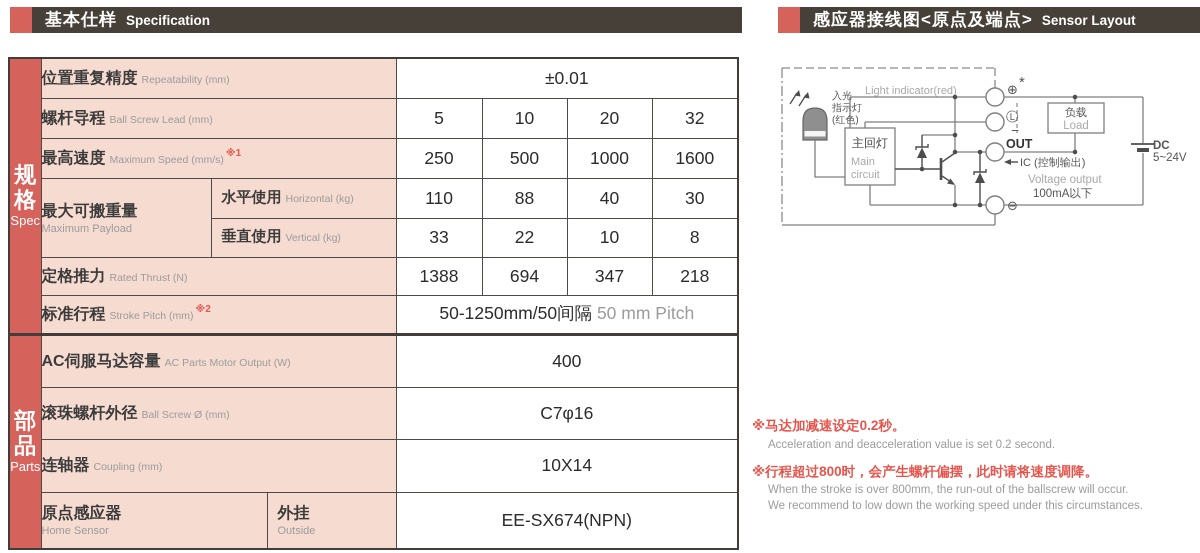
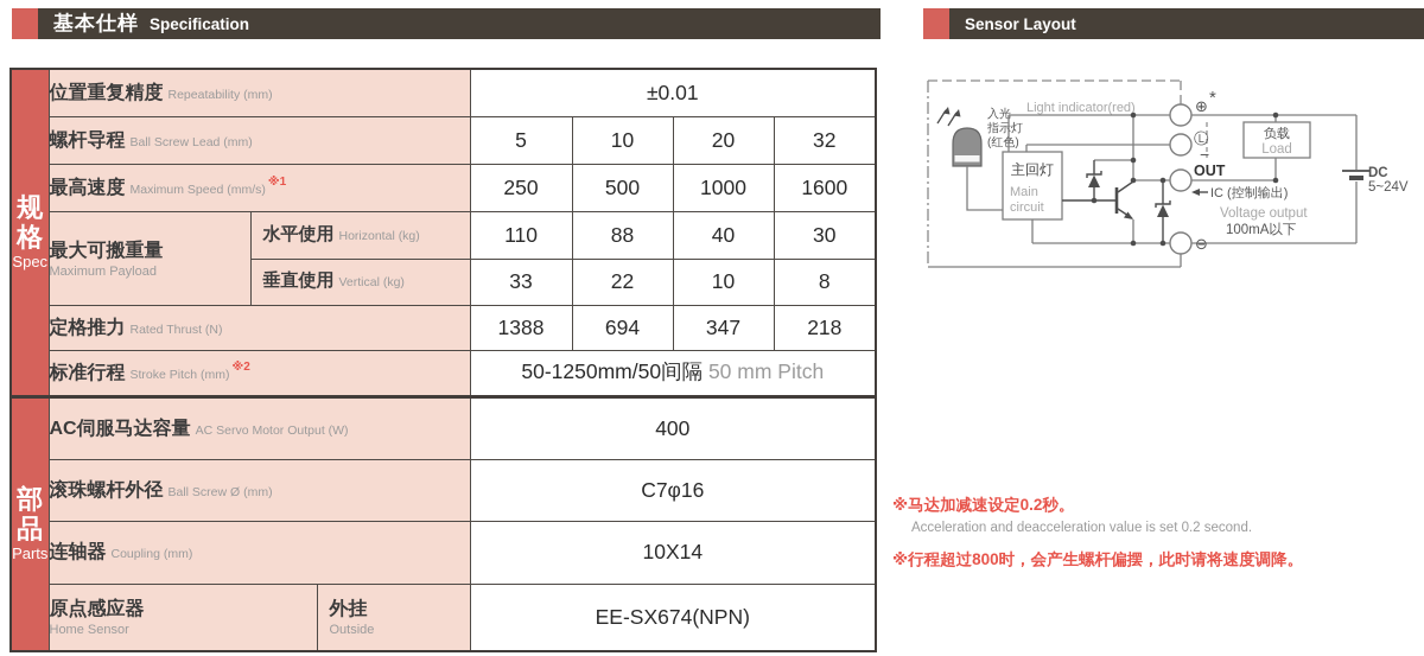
  基本仕样
  Specification
- 感应器接线图<原点及端点>
  Sensor Layout
  规格 Spec	位置重复精度 Repeatability (mm)	±0.01
  螺杆导程 Ball Screw Lead (mm)	5	10	20	32
  最高速度 Maximum Speed (mm/s) ※1	250	500	1000	1600
  最大可搬重量 Maximum Payload	水平使用 Horizontal (kg)	110	88	40	30
  垂直使用 Vertical (kg)	33	22	10	8
  定格推力 Rated Thrust (N)	1388	694	347	218
  标准行程 Stroke Pitch (mm) ※2	50-1250mm/50间隔 50 mm Pitch
- 部品 Parts	AC伺服马达容量 AC Parts Motor Output (W)	400
+ 部品 Parts	AC伺服马达容量 AC Servo Motor Output (W)	400
  滚珠螺杆外径 Ball Screw Ø (mm)	C7φ16
  连轴器 Coupling (mm)	10X14
  原点感应器 Home Sensor	外挂 Outside	EE-SX674(NPN)
  入光
  指示灯
  (红)
  Light indicator(red)
  主回灯
  Main
  circuit
  DC
  5~24V
  负载
  Load
  ⊕
  *
  Ⓛ
  −
  OUT
  ⊖
  IC (控制输出)
  Voltage output
  100mA以下
  ※马达加减速设定0.2秒。
  Acceleration and deacceleration value is set 0.2 second.
  ※行程超过800时，会产生螺杆偏摆，此时请将速度调降。
- When the stroke is over 800mm, the run-out of the ballscrew will occur.
- We recommend to low down the working speed under this circumstances.
